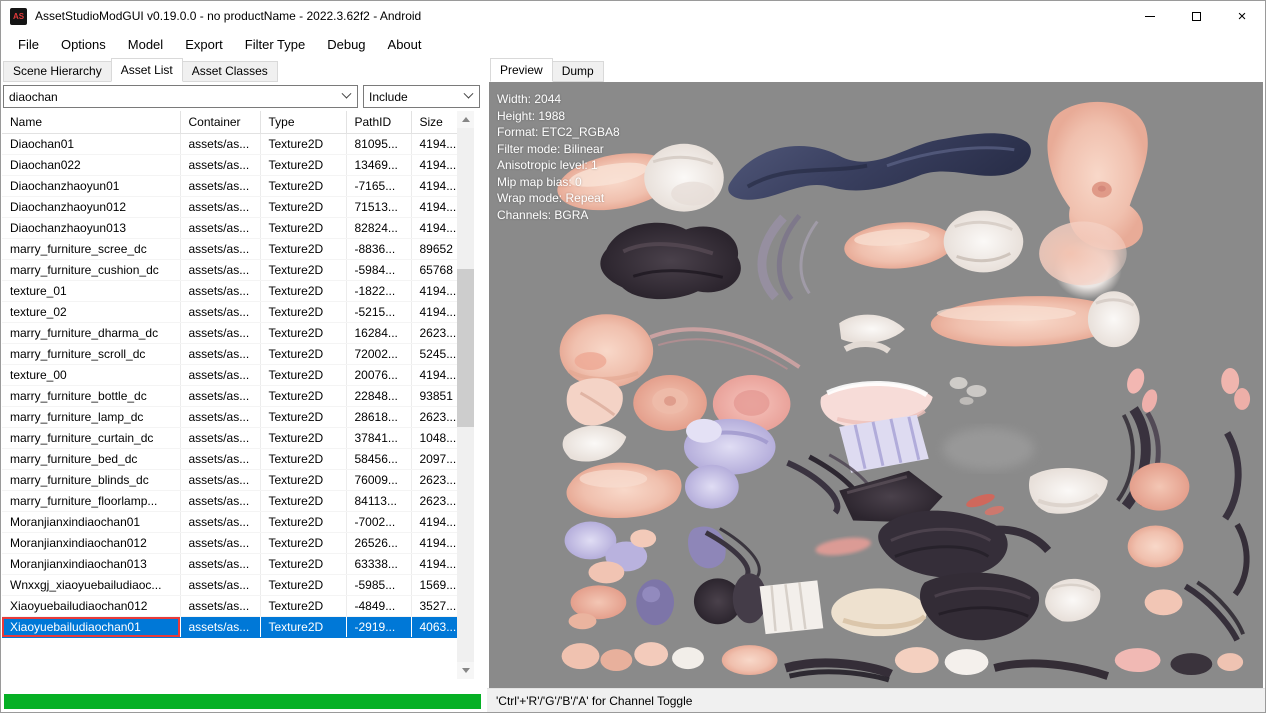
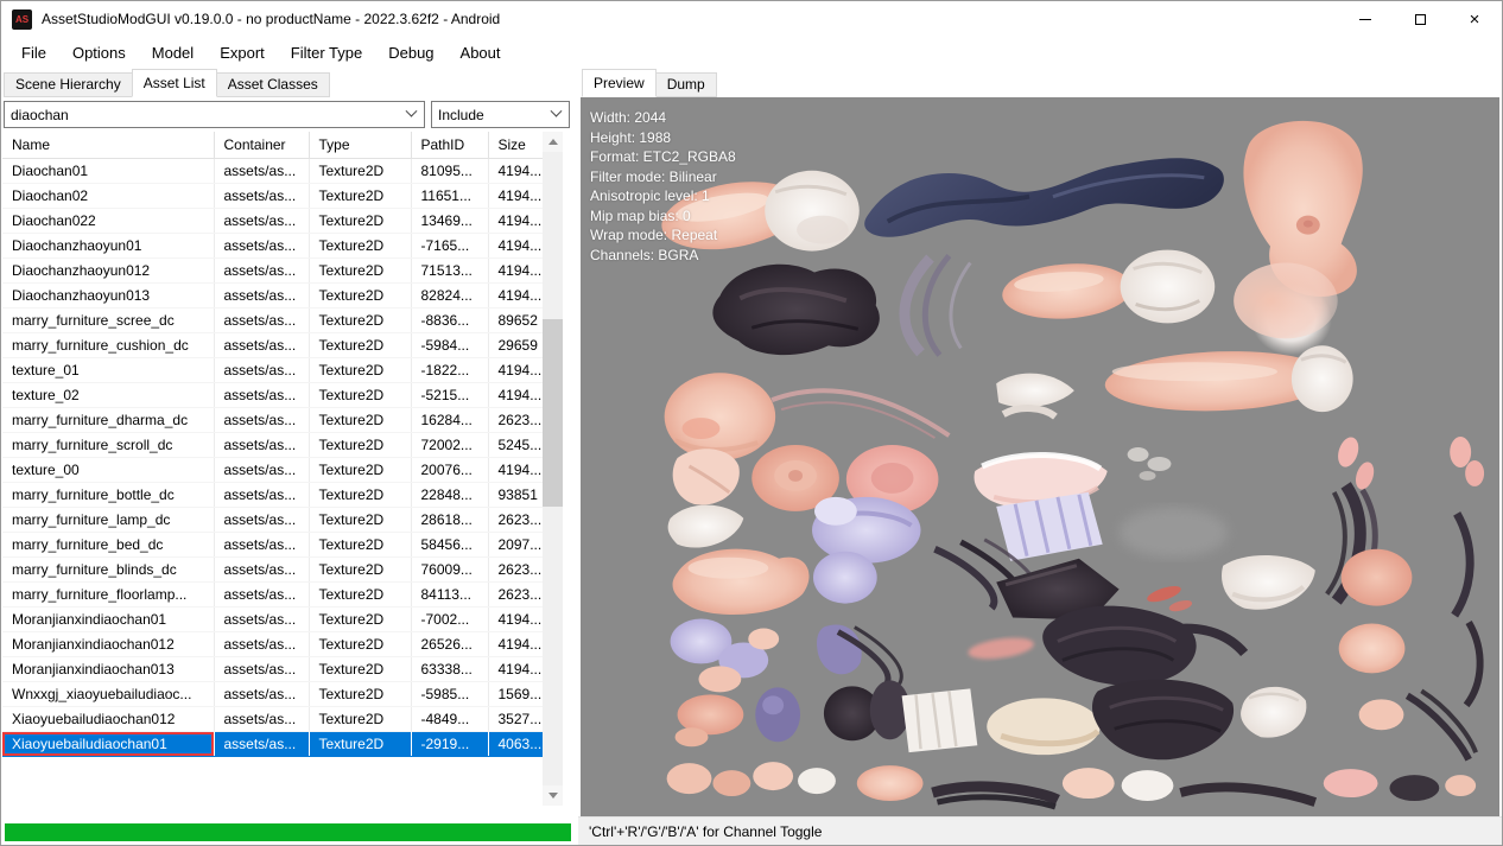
  AS
  AssetStudioModGUI v0.19.0.0 - no productName - 2022.3.62f2 - Android
  ×
  File
  Options
  Model
  Export
  Filter Type
  Debug
  About
  Scene Hierarchy
  Asset List
  Asset Classes
  diaochan
  Include
  Name	Container	Type	PathID	Size
  Diaochan01	assets/as...	Texture2D	81095...	4194...
+ Diaochan02	assets/as...	Texture2D	11651...	4194...
  Diaochan022	assets/as...	Texture2D	13469...	4194...
  Diaochanzhaoyun01	assets/as...	Texture2D	-7165...	4194...
  Diaochanzhaoyun012	assets/as...	Texture2D	71513...	4194...
  Diaochanzhaoyun013	assets/as...	Texture2D	82824...	4194...
  marry_furniture_scree_dc	assets/as...	Texture2D	-8836...	89652
- marry_furniture_cushion_dc	assets/as...	Texture2D	-5984...	65768
+ marry_furniture_cushion_dc	assets/as...	Texture2D	-5984...	29659
  texture_01	assets/as...	Texture2D	-1822...	4194...
  texture_02	assets/as...	Texture2D	-5215...	4194...
  marry_furniture_dharma_dc	assets/as...	Texture2D	16284...	2623...
  marry_furniture_scroll_dc	assets/as...	Texture2D	72002...	5245...
  texture_00	assets/as...	Texture2D	20076...	4194...
  marry_furniture_bottle_dc	assets/as...	Texture2D	22848...	93851
  marry_furniture_lamp_dc	assets/as...	Texture2D	28618...	2623...
- marry_furniture_curtain_dc	assets/as...	Texture2D	37841...	1048...
  marry_furniture_bed_dc	assets/as...	Texture2D	58456...	2097...
  marry_furniture_blinds_dc	assets/as...	Texture2D	76009...	2623...
  marry_furniture_floorlamp...	assets/as...	Texture2D	84113...	2623...
  Moranjianxindiaochan01	assets/as...	Texture2D	-7002...	4194...
  Moranjianxindiaochan012	assets/as...	Texture2D	26526...	4194...
  Moranjianxindiaochan013	assets/as...	Texture2D	63338...	4194...
  Wnxxgj_xiaoyuebailudiaoc...	assets/as...	Texture2D	-5985...	1569...
  Xiaoyuebailudiaochan012	assets/as...	Texture2D	-4849...	3527...
  Xiaoyuebailudiaochan01	assets/as...	Texture2D	-2919...	4063...
  Preview
  Dump
  Width: 2044
  Height: 1988
  Format: ETC2_RGBA8
  Filter mode: Bilinear
  Anisotropic level: 1
  Mip map bias: 0
  Wrap mode: Repeat
  Channels: BGRA
  'Ctrl'+'R'/'G'/'B'/'A' for Channel Toggle
